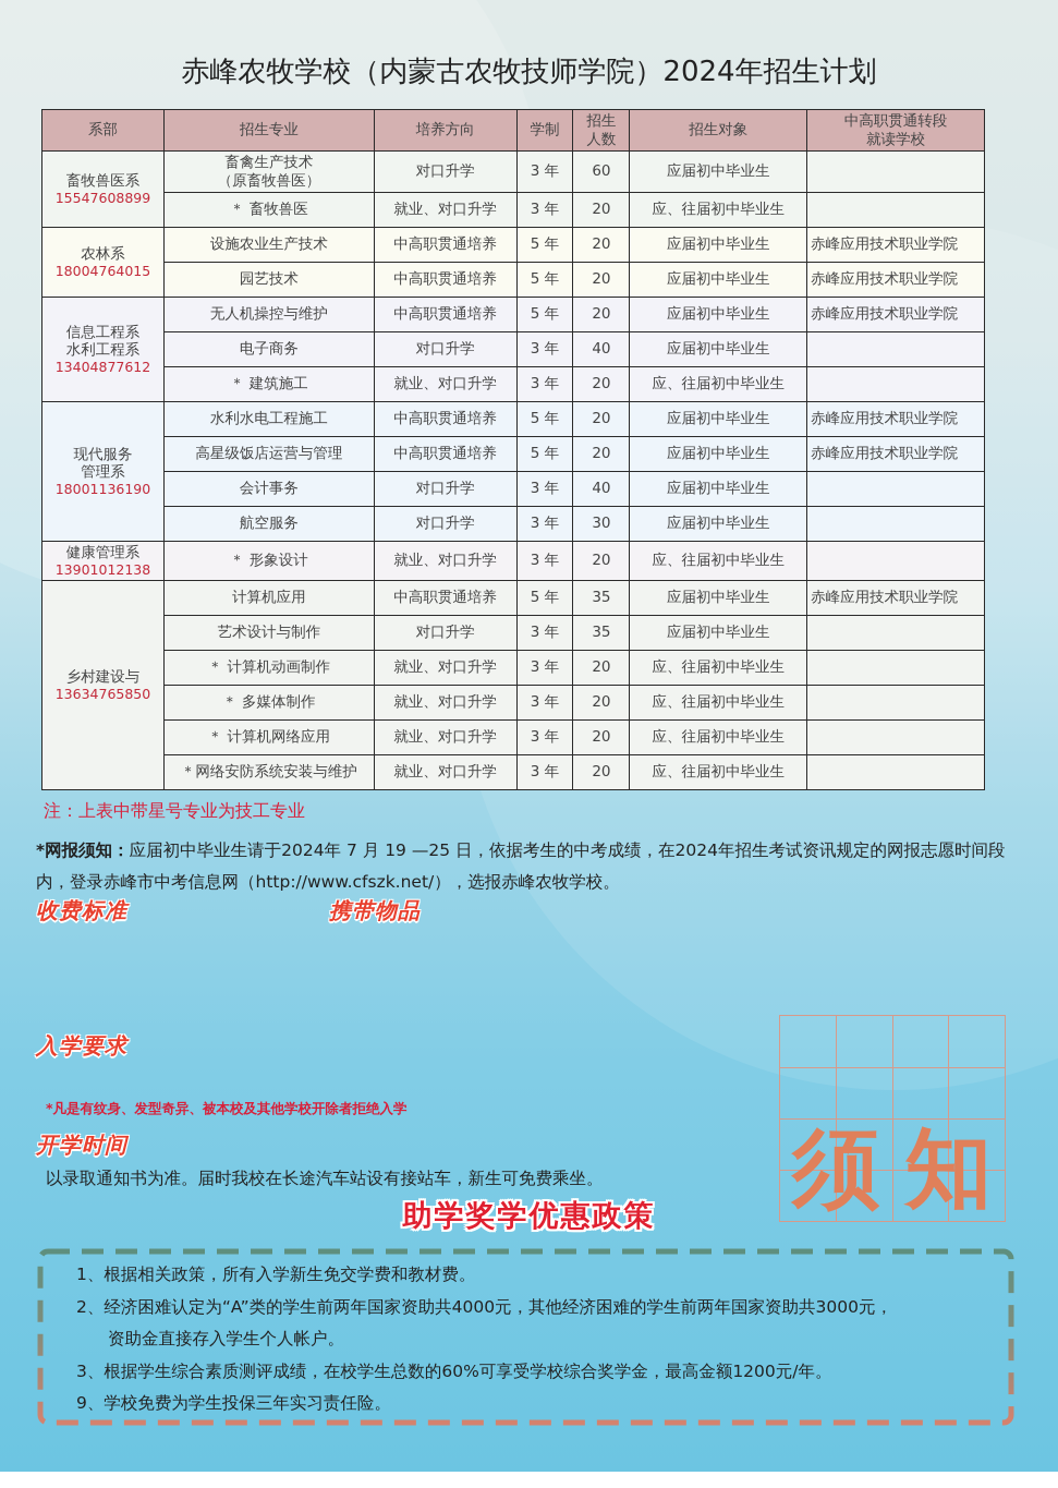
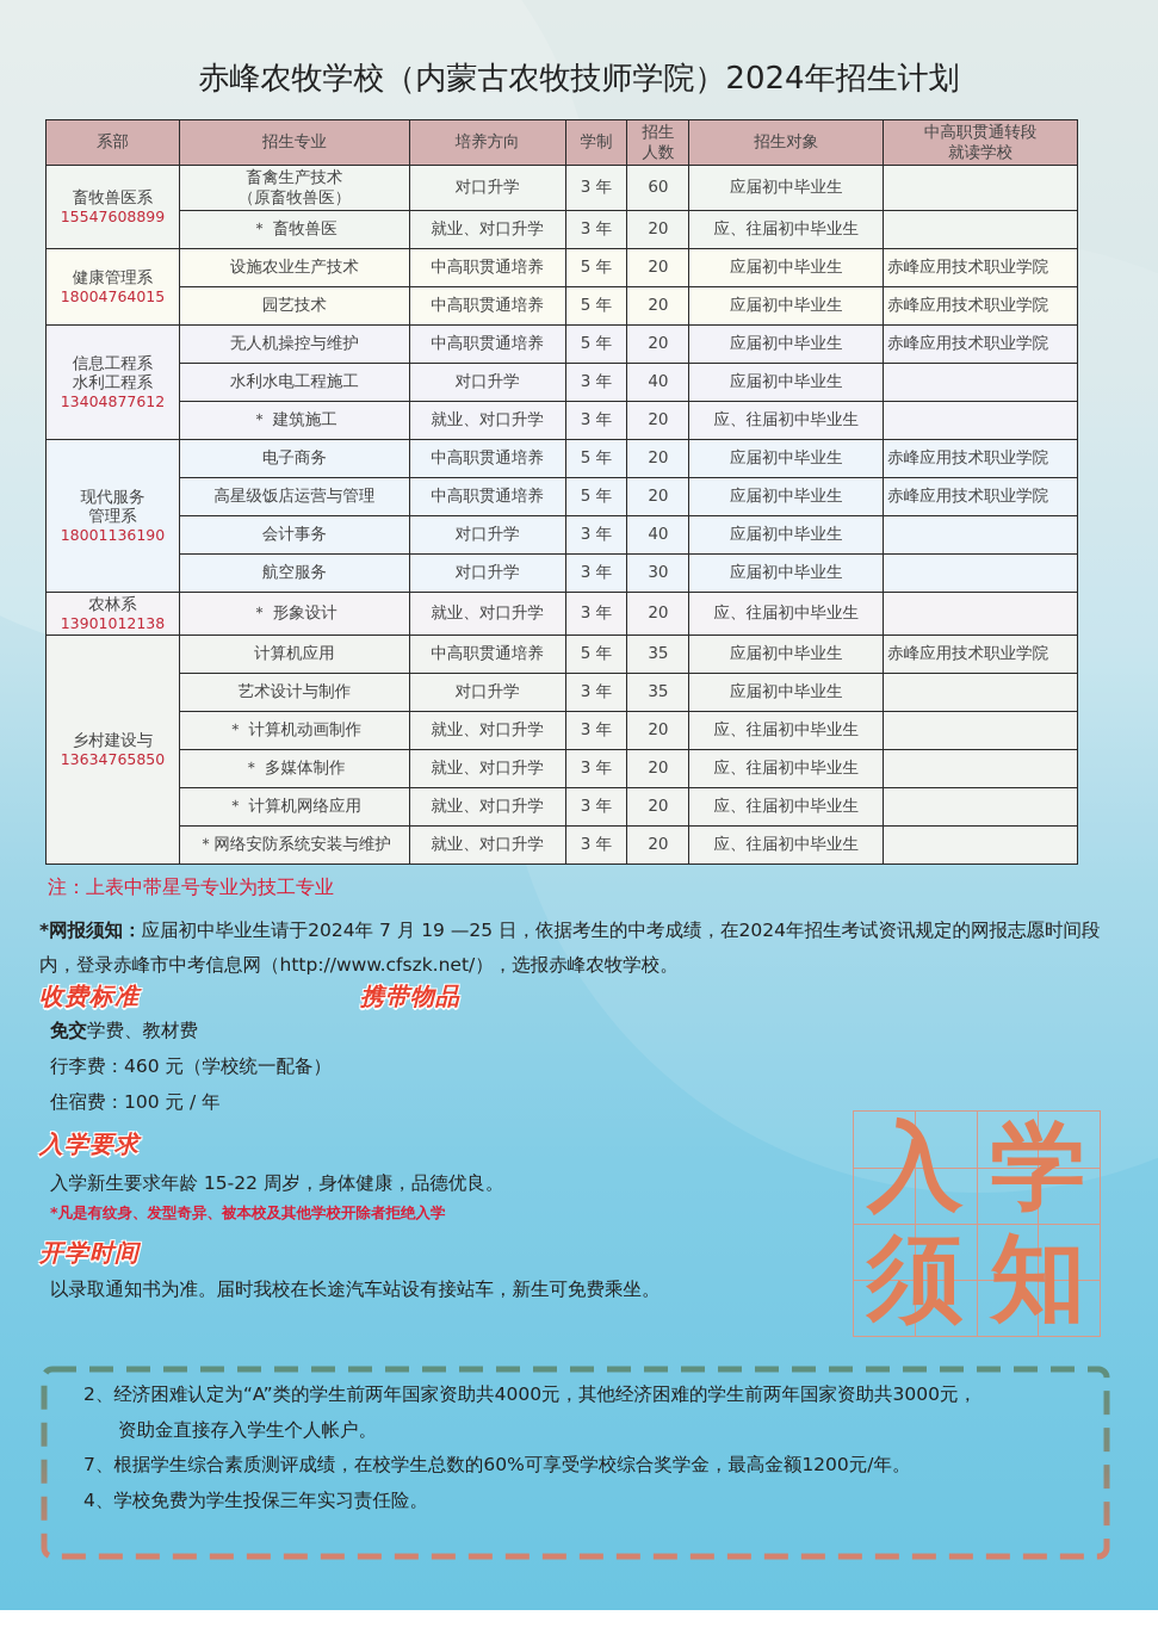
  赤峰农牧学校（内蒙古农牧技师学院）2024年招生计划
  系部	招生专业	培养方向	学制	招生人数	招生对象	中高职贯通转段就读学校
  畜牧兽医系15547608899	畜禽生产技术（原畜牧兽医）	对口升学	3 年	60	应届初中毕业生
  ＊ 畜牧兽医	就业、对口升学	3 年	20	应、往届初中毕业生
- 农林系18004764015	设施农业生产技术	中高职贯通培养	5 年	20	应届初中毕业生	赤峰应用技术职业学院
+ 健康管理系18004764015	设施农业生产技术	中高职贯通培养	5 年	20	应届初中毕业生	赤峰应用技术职业学院
  园艺技术	中高职贯通培养	5 年	20	应届初中毕业生	赤峰应用技术职业学院
  信息工程系水利工程系13404877612	无人机操控与维护	中高职贯通培养	5 年	20	应届初中毕业生	赤峰应用技术职业学院
- 电子商务	对口升学	3 年	40	应届初中毕业生
+ 水利水电工程施工	对口升学	3 年	40	应届初中毕业生
  ＊ 建筑施工	就业、对口升学	3 年	20	应、往届初中毕业生
- 现代服务管理系18001136190	水利水电工程施工	中高职贯通培养	5 年	20	应届初中毕业生	赤峰应用技术职业学院
+ 现代服务管理系18001136190	电子商务	中高职贯通培养	5 年	20	应届初中毕业生	赤峰应用技术职业学院
  高星级饭店运营与管理	中高职贯通培养	5 年	20	应届初中毕业生	赤峰应用技术职业学院
  会计事务	对口升学	3 年	40	应届初中毕业生
  航空服务	对口升学	3 年	30	应届初中毕业生
- 健康管理系13901012138	＊ 形象设计	就业、对口升学	3 年	20	应、往届初中毕业生
+ 农林系13901012138	＊ 形象设计	就业、对口升学	3 年	20	应、往届初中毕业生
  乡村建设与13634765850	计算机应用	中高职贯通培养	5 年	35	应届初中毕业生	赤峰应用技术职业学院
  艺术设计与制作	对口升学	3 年	35	应届初中毕业生
  ＊ 计算机动画制作	就业、对口升学	3 年	20	应、往届初中毕业生
  ＊ 多媒体制作	就业、对口升学	3 年	20	应、往届初中毕业生
  ＊ 计算机网络应用	就业、对口升学	3 年	20	应、往届初中毕业生
  ＊网络安防系统安装与维护	就业、对口升学	3 年	20	应、往届初中毕业生
  注：上表中带星号专业为技工专业
  *网报须知：应届初中毕业生请于2024年 7 月 19 —25 日，依据考生的中考成绩，在2024年招生考试资讯规定的网报志愿时间段内，登录赤峰市中考信息网（http://www.cfszk.net/），选报赤峰农牧学校。
  收费标准
+ 免交学费、教材费
+ 行李费：460 元（学校统一配备）
+ 住宿费：100 元 / 年
  携带物品
  入学要求
+ 入学新生要求年龄 15-22 周岁，身体健康，品德优良。
  *凡是有纹身、发型奇异、被本校及其他学校开除者拒绝入学
  开学时间
  以录取通知书为准。届时我校在长途汽车站设有接站车，新生可免费乘坐。
+ 入
+ 学
  须
  知
- 助学奖学优惠政策
- 1、根据相关政策，所有入学新生免交学费和教材费。
  2、经济困难认定为“A”类的学生前两年国家资助共4000元，其他经济困难的学生前两年国家资助共3000元，
  资助金直接存入学生个人帐户。
- 3、根据学生综合素质测评成绩，在校学生总数的60%可享受学校综合奖学金，最高金额1200元/年。
+ 7、根据学生综合素质测评成绩，在校学生总数的60%可享受学校综合奖学金，最高金额1200元/年。
- 9、学校免费为学生投保三年实习责任险。
+ 4、学校免费为学生投保三年实习责任险。
